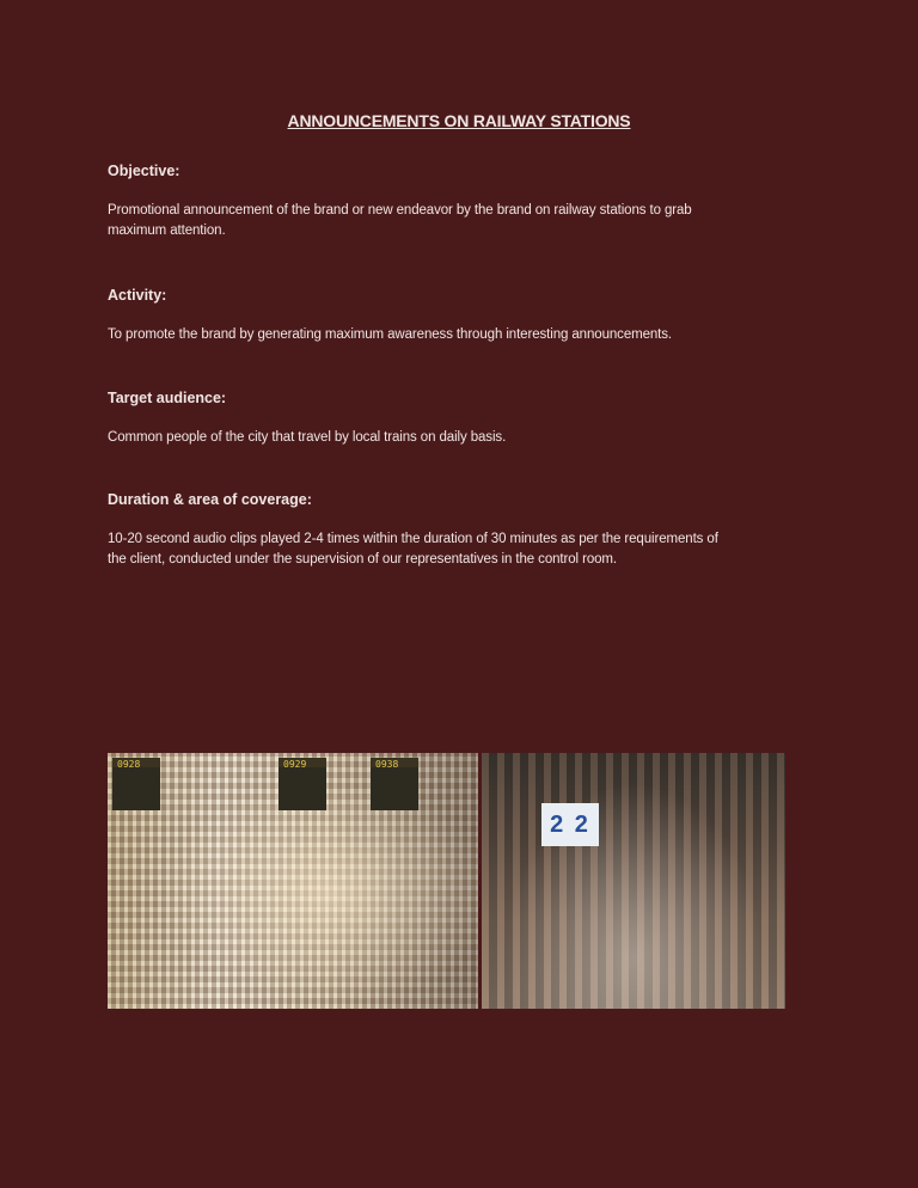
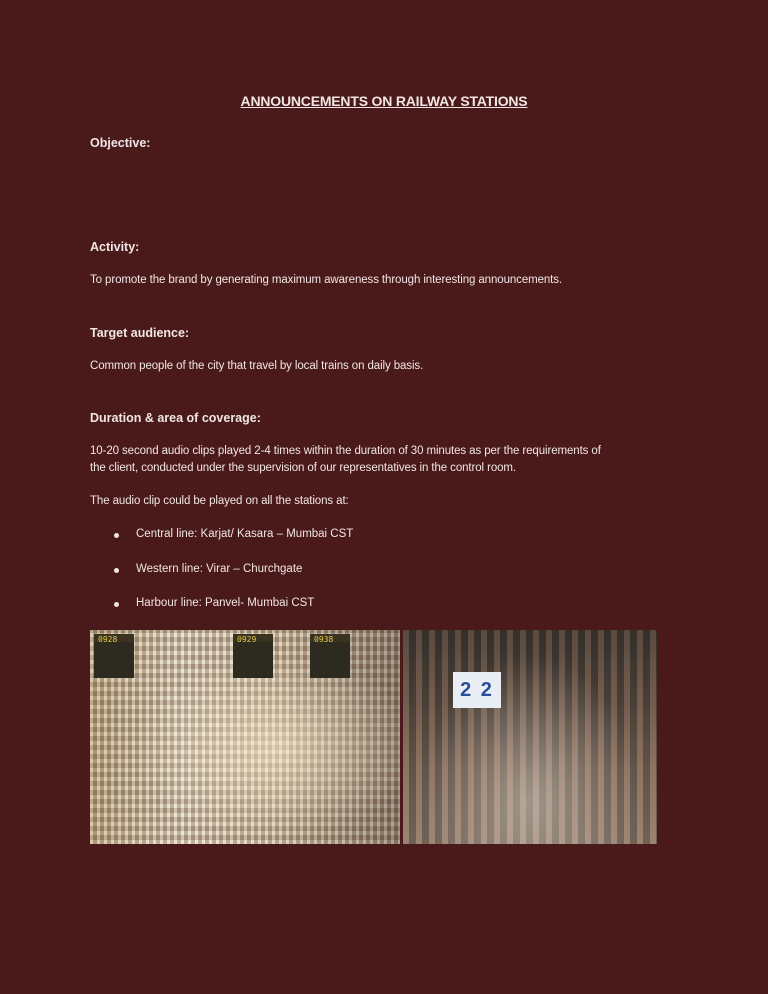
  ANNOUNCEMENTS ON RAILWAY STATIONS
  Objective:
- Promotional announcement of the brand or new endeavor by the brand on railway stations to grab
- maximum attention.
  Activity:
  To promote the brand by generating maximum awareness through interesting announcements.
  Target audience:
  Common people of the city that travel by local trains on daily basis.
  Duration & area of coverage:
  10-20 second audio clips played 2-4 times within the duration of 30 minutes as per the requirements of
  the client, conducted under the supervision of our representatives in the control room.
+ The audio clip could be played on all the stations at:
+ Central line: Karjat/ Kasara – Mumbai CST
+ Western line: Virar – Churchgate
+ Harbour line: Panvel- Mumbai CST
  0928
  0929
  0938
  2 2
